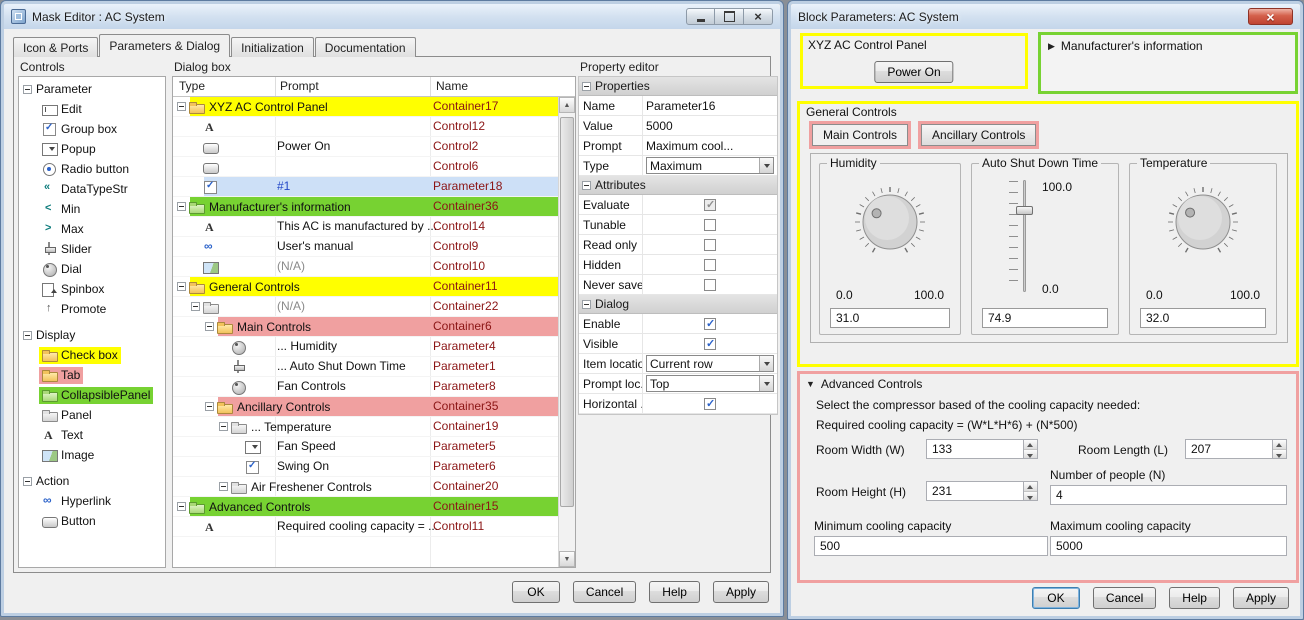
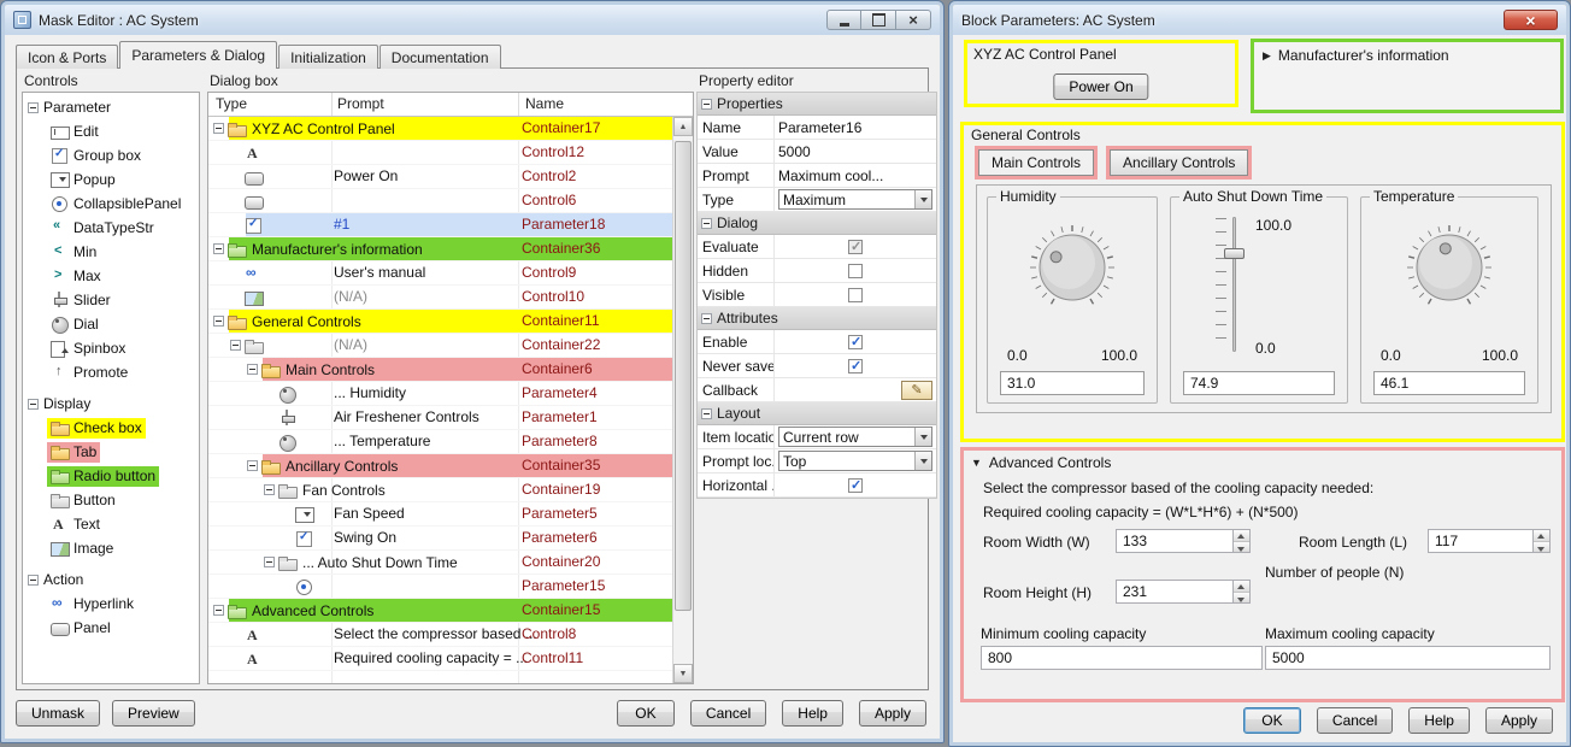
  Mask Editor : AC System
  Icon & Ports
  Parameters & Dialog
  Initialization
  Documentation
  Controls
  Dialog box
  Property editor
  Parameter
  Edit
  Group box
  Popup
- Radio button
+ CollapsiblePanel
  DataTypeStr
  Min
  Max
  Slider
  Dial
  Spinbox
  Promote
  Display
  Check box
  Tab
- CollapsiblePanel
+ Radio button
- Panel
+ Button
  Text
  Image
  Action
  Hyperlink
- Button
+ Panel
  Type
  Prompt
  Name
  XYZ AC Control Panel
  Container17
  Control12
  Power On
  Control2
  Control6
  #1
  Parameter18
  Manufacturer's information
  Container36
- This AC is manufactured by ...
- Control14
  User's manual
  Control9
  (N/A)
  Control10
  General Controls
  Container11
  (N/A)
  Container22
  Main Controls
  Container6
  ... Humidity
  Parameter4
- ... Auto Shut Down Time
+ Air Freshener Controls
  Parameter1
- Fan Controls
+ ... Temperature
  Parameter8
  Ancillary Controls
  Container35
- ... Temperature
+ Fan Controls
  Container19
  Fan Speed
  Parameter5
  Swing On
  Parameter6
- Air Freshener Controls
+ ... Auto Shut Down Time
  Container20
+ Parameter15
  Advanced Controls
  Container15
+ Select the compressor based ...
+ Control8
  Required cooling capacity = ...
  Control11
  Properties
  Name
  Parameter16
  Value
  5000
  Prompt
  Maximum cool...
  Type
  Maximum
- Attributes
+ Dialog
  Evaluate
- Tunable
- Read only
  Hidden
- Never save
+ Visible
- Dialog
+ Attributes
  Enable
- Visible
+ Never save
+ Callback
+ Layout
  Item locatio
  Current row
  Prompt loc.
  Top
  Horizontal .
+ Unmask
+ Preview
  OK
  Cancel
  Help
  Apply
  Block Parameters: AC System
  XYZ AC Control Panel
  Power On
  ▶
  Manufacturer's information
  General Controls
  Main Controls
  Ancillary Controls
  Humidity
  0.0
  100.0
  31.0
  Auto Shut Down Time
  100.0
  0.0
  74.9
  Temperature
  0.0
  100.0
- 32.0
+ 46.1
  ▼
  Advanced Controls
  Select the compressor based of the cooling capacity needed:
  Required cooling capacity = (W*L*H*6) + (N*500)
  Room Width (W)
  133
  Room Length (L)
- 207
+ 117
  Room Height (H)
  231
  Number of people (N)
- 4
  Minimum cooling capacity
- 500
+ 800
  Maximum cooling capacity
  5000
  OK
  Cancel
  Help
  Apply
